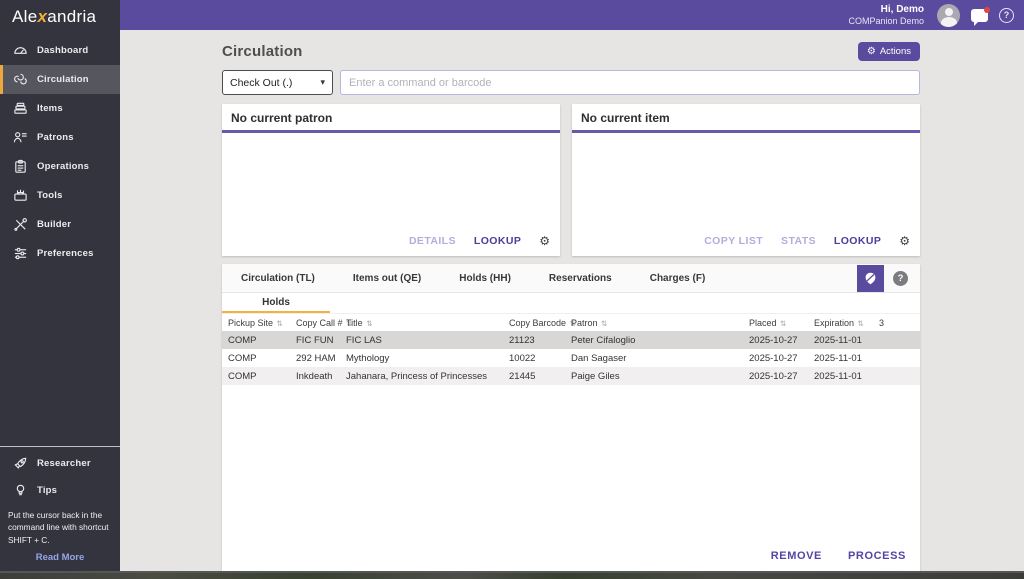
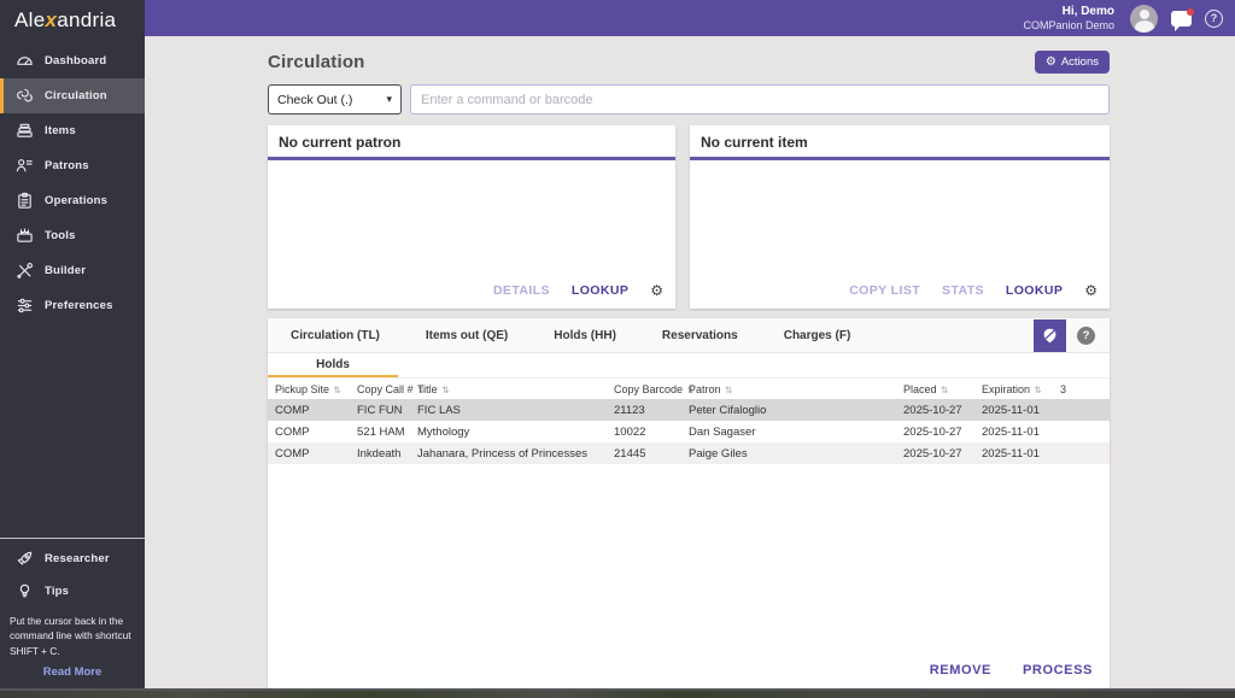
  Hi, Demo
  COMPanion Demo
  ?
  Alexandria
  Dashboard
  Circulation
  Items
  Patrons
  Operations
  Tools
  Builder
  Preferences
  Researcher
  Tips
  Put the cursor back in the command line with shortcut SHIFT + C.
  Read More
  Circulation
  ⚙
  Actions
  Check Out (.)
  ▾
  Enter a command or barcode
  No current patron
  DETAILS
  LOOKUP
  ⚙
  No current item
  COPY LIST
  STATS
  LOOKUP
  ⚙
  Circulation (TL)
  Items out (QE)
  Holds (HH)
  Reservations
  Charges (F)
  ?
  Holds
  Pickup Site ⇅
  Copy Call # ⇅
  Title ⇅
  Copy Barcode ⇅
  Patron ⇅
  Placed ⇅
  Expiration ⇅
  3
  COMP
  FIC FUN
  FIC LAS
  21123
  Peter Cifaloglio
  2025-10-27
  2025-11-01
  COMP
- 292 HAM
+ 521 HAM
  Mythology
  10022
  Dan Sagaser
  2025-10-27
  2025-11-01
  COMP
  Inkdeath
  Jahanara, Princess of Princesses
  21445
  Paige Giles
  2025-10-27
  2025-11-01
  REMOVE
  PROCESS
